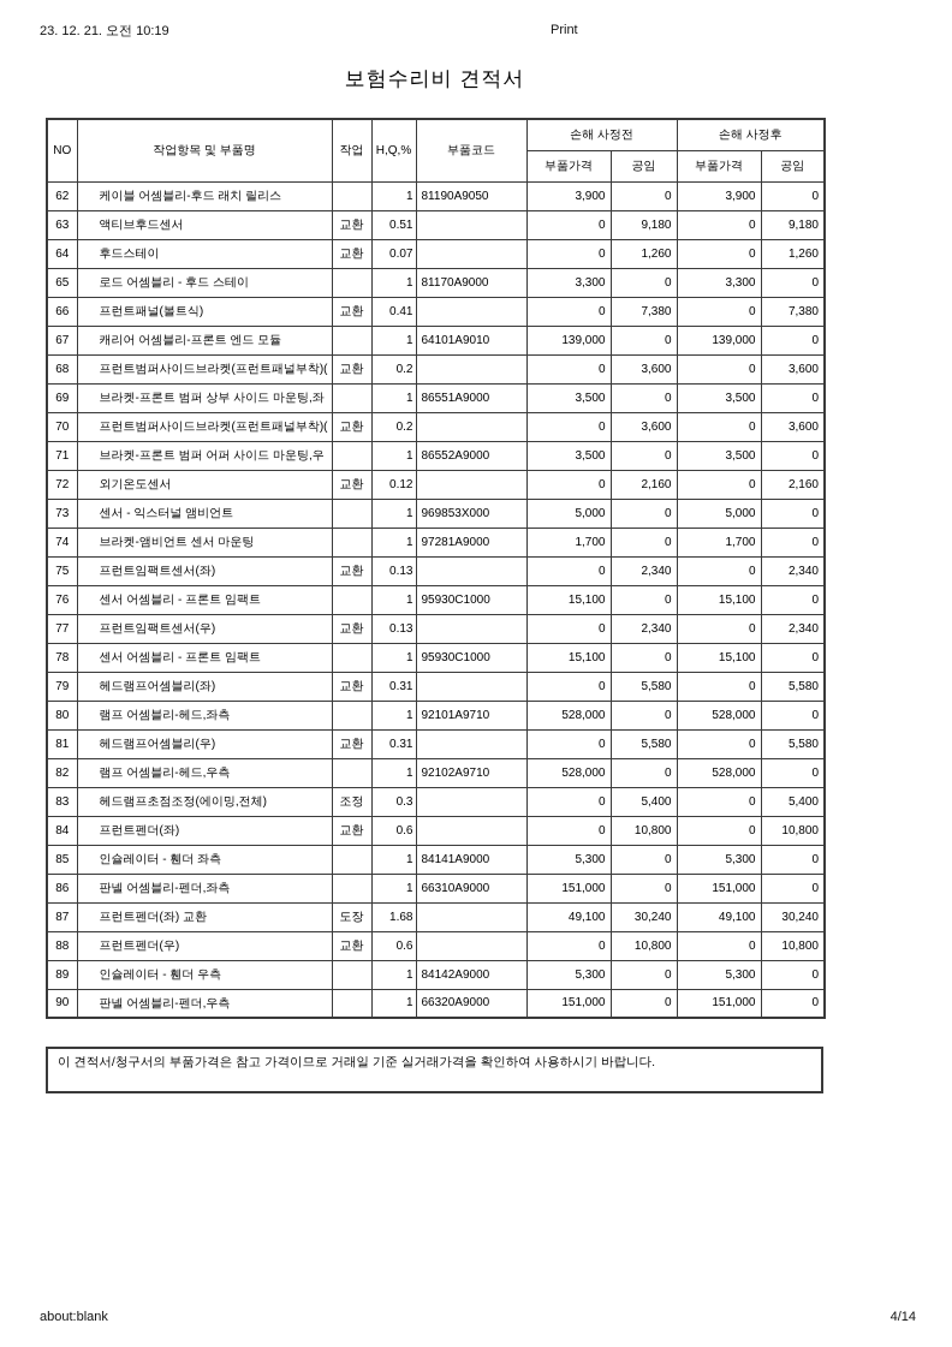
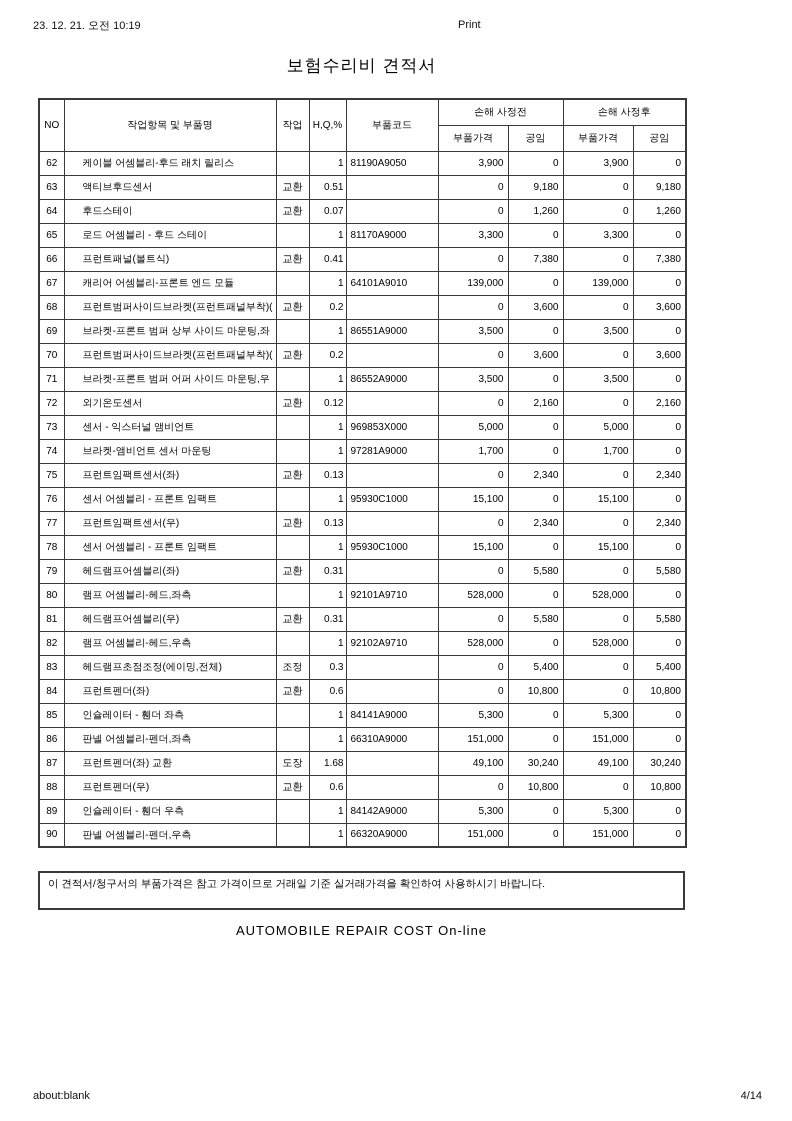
  23. 12. 21. 오전 10:19
  Print
  보험수리비 견적서
  NO	작업항목 및 부품명	작업	H,Q,%	부품코드	손해 사정전	손해 사정후
  부품가격	공임	부품가격	공임
  62	케이블 어셈블리-후드 래치 릴리스		1	81190A9050	3,900	0	3,900	0
  63	액티브후드센서	교환	0.51		0	9,180	0	9,180
  64	후드스테이	교환	0.07		0	1,260	0	1,260
  65	로드 어셈블리 - 후드 스테이		1	81170A9000	3,300	0	3,300	0
  66	프런트패널(볼트식)	교환	0.41		0	7,380	0	7,380
  67	캐리어 어셈블리-프론트 엔드 모듈		1	64101A9010	139,000	0	139,000	0
  68	프런트범퍼사이드브라켓(프런트패널부착)(	교환	0.2		0	3,600	0	3,600
  69	브라켓-프론트 범퍼 상부 사이드 마운팅,좌		1	86551A9000	3,500	0	3,500	0
  70	프런트범퍼사이드브라켓(프런트패널부착)(	교환	0.2		0	3,600	0	3,600
  71	브라켓-프론트 범퍼 어퍼 사이드 마운팅,우		1	86552A9000	3,500	0	3,500	0
  72	외기온도센서	교환	0.12		0	2,160	0	2,160
  73	센서 - 익스터널 앰비언트		1	969853X000	5,000	0	5,000	0
  74	브라켓-앰비언트 센서 마운팅		1	97281A9000	1,700	0	1,700	0
  75	프런트임팩트센서(좌)	교환	0.13		0	2,340	0	2,340
  76	센서 어셈블리 - 프론트 임팩트		1	95930C1000	15,100	0	15,100	0
  77	프런트임팩트센서(우)	교환	0.13		0	2,340	0	2,340
  78	센서 어셈블리 - 프론트 임팩트		1	95930C1000	15,100	0	15,100	0
  79	헤드램프어셈블리(좌)	교환	0.31		0	5,580	0	5,580
  80	램프 어셈블리-헤드,좌측		1	92101A9710	528,000	0	528,000	0
  81	헤드램프어셈블리(우)	교환	0.31		0	5,580	0	5,580
  82	램프 어셈블리-헤드,우측		1	92102A9710	528,000	0	528,000	0
  83	헤드램프초점조정(에이밍,전체)	조정	0.3		0	5,400	0	5,400
  84	프런트펜더(좌)	교환	0.6		0	10,800	0	10,800
  85	인슐레이터 - 휀더 좌측		1	84141A9000	5,300	0	5,300	0
  86	판넬 어셈블리-펜더,좌측		1	66310A9000	151,000	0	151,000	0
  87	프런트펜더(좌) 교환	도장	1.68		49,100	30,240	49,100	30,240
  88	프런트펜더(우)	교환	0.6		0	10,800	0	10,800
  89	인슐레이터 - 휀더 우측		1	84142A9000	5,300	0	5,300	0
  90	판넬 어셈블리-펜더,우측		1	66320A9000	151,000	0	151,000	0
  이 견적서/청구서의 부품가격은 참고 가격이므로 거래일 기준 실거래가격을 확인하여 사용하시기 바랍니다.
+ AUTOMOBILE REPAIR COST On-line
  about:blank
  4/14
